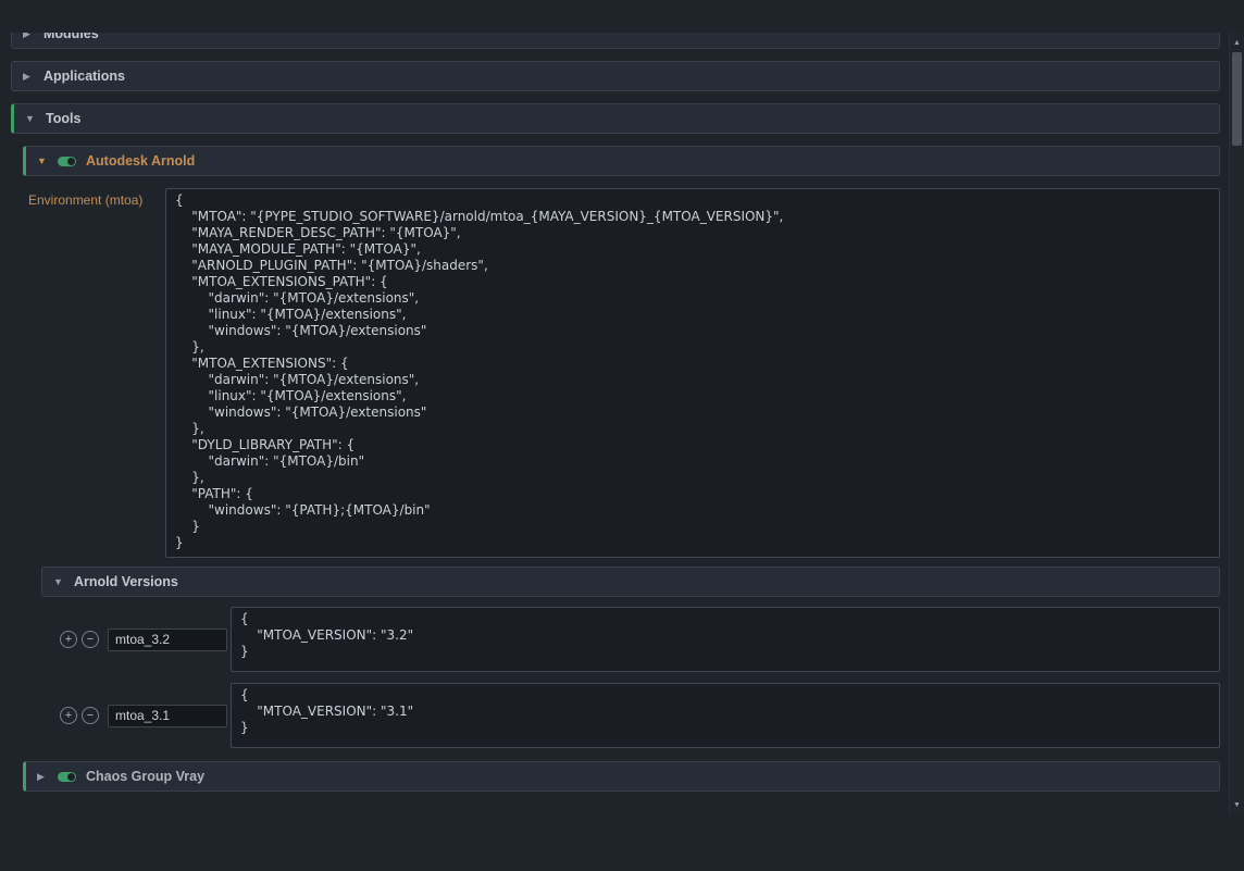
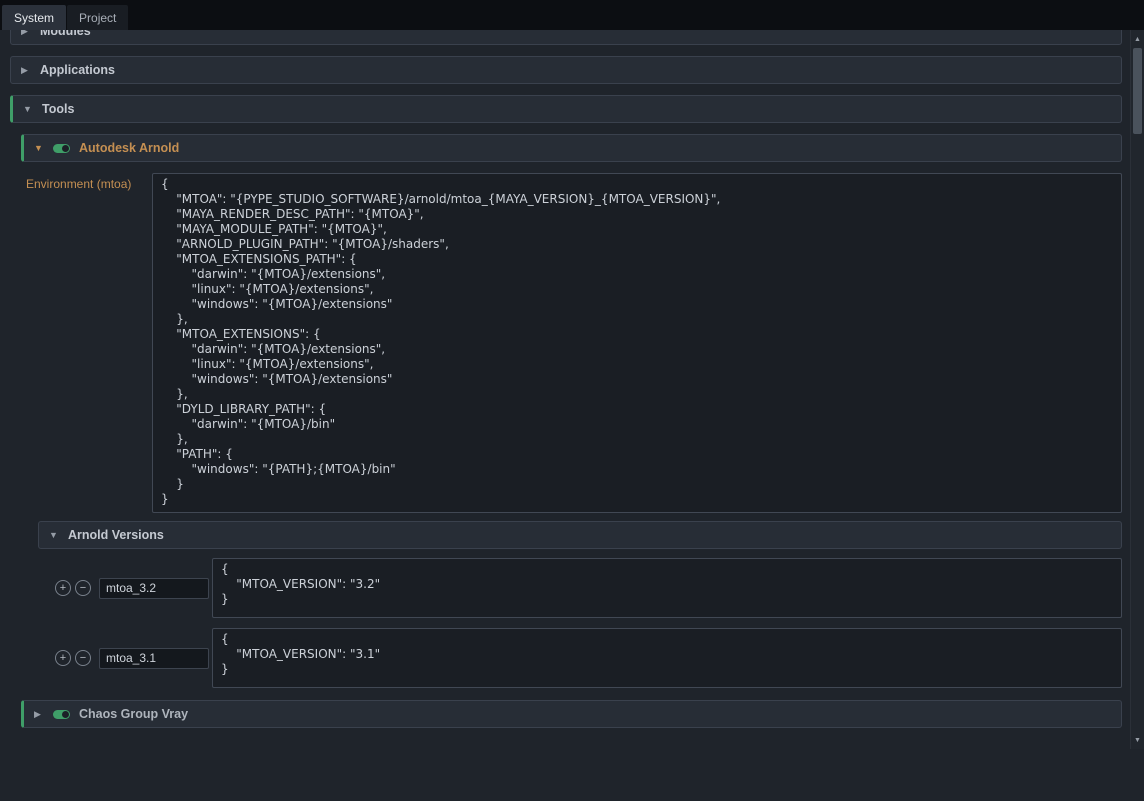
+ System
+ Project
  ▶
  Modules
  ▶
  Applications
  ▼
  Tools
  ▼
  Autodesk Arnold
  Environment (mtoa)
  {
  "MTOA": "{PYPE_STUDIO_SOFTWARE}/arnold/mtoa_{MAYA_VERSION}_{MTOA_VERSION}",
  "MAYA_RENDER_DESC_PATH": "{MTOA}",
  "MAYA_MODULE_PATH": "{MTOA}",
  "ARNOLD_PLUGIN_PATH": "{MTOA}/shaders",
  "MTOA_EXTENSIONS_PATH": {
  "darwin": "{MTOA}/extensions",
  "linux": "{MTOA}/extensions",
  "windows": "{MTOA}/extensions"
  },
  "MTOA_EXTENSIONS": {
  "darwin": "{MTOA}/extensions",
  "linux": "{MTOA}/extensions",
  "windows": "{MTOA}/extensions"
  },
  "DYLD_LIBRARY_PATH": {
  "darwin": "{MTOA}/bin"
  },
  "PATH": {
  "windows": "{PATH};{MTOA}/bin"
  }
  }
  ▼
  Arnold Versions
  +
  −
  mtoa_3.2
  {
  "MTOA_VERSION": "3.2"
  }
  +
  −
  mtoa_3.1
  {
  "MTOA_VERSION": "3.1"
  }
  ▶
  Chaos Group Vray
